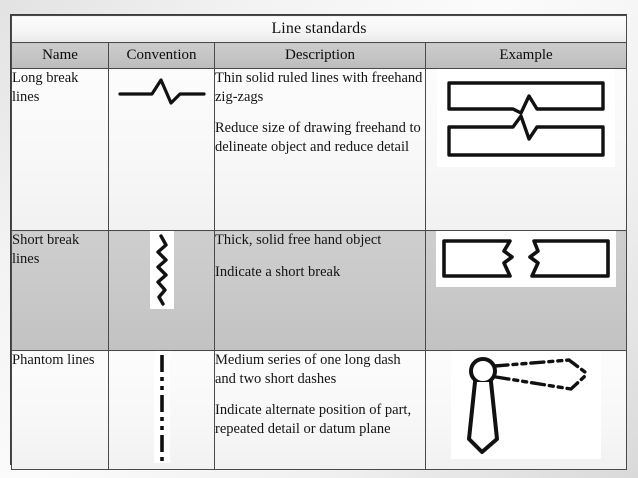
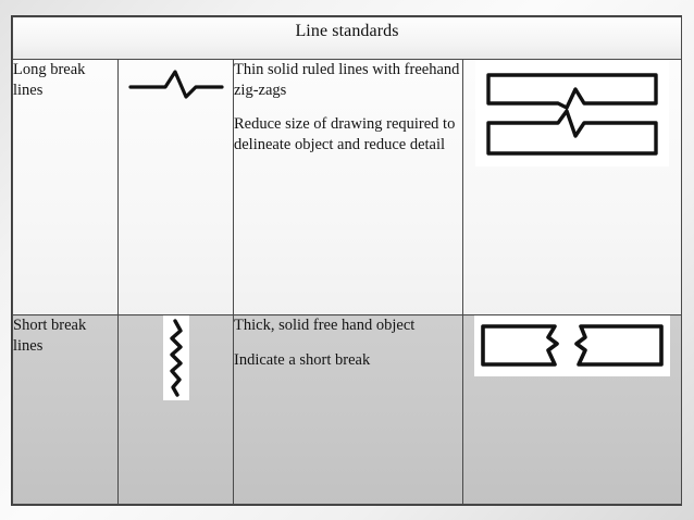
  Line standards
- Name	Convention	Description	Example
- Long break lines		Thin solid ruled lines with freehand zig-zags Reduce size of drawing freehand to delineate object and reduce detail
+ Long break lines		Thin solid ruled lines with freehand zig-zags Reduce size of drawing required to delineate object and reduce detail
  Short break lines		Thick, solid free hand object Indicate a short break
- Phantom lines		Medium series of one long dash and two short dashes Indicate alternate position of part, repeated detail or datum plane
